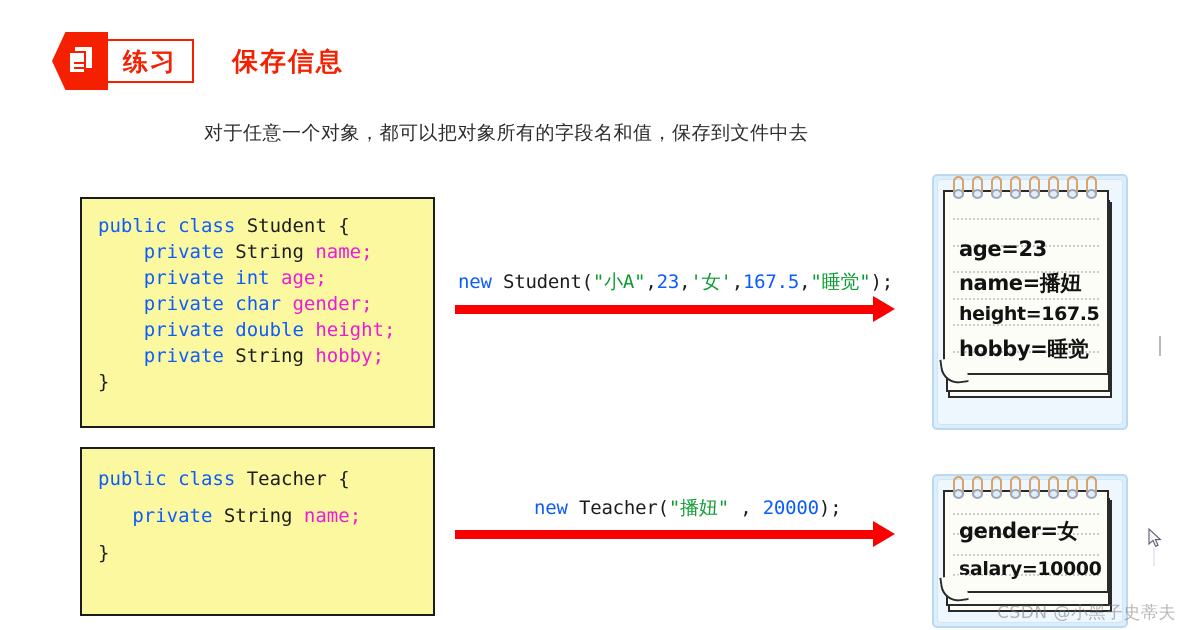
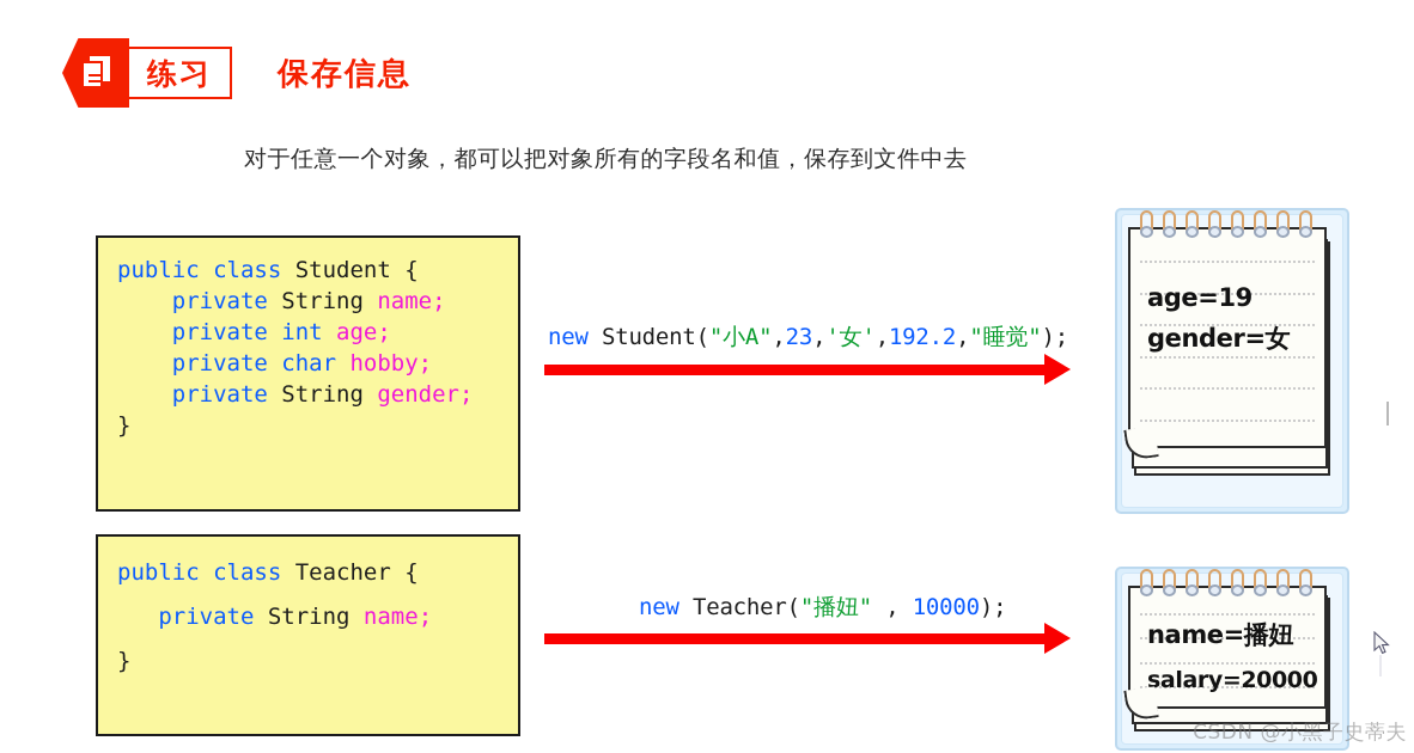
  练习
  保存信息
  对于任意一个对象，都可以把对象所有的字段名和值，保存到文件中去
  public class Student {
  private String name;
  private int age;
- private char gender;
+ private char hobby;
- private double height;
- private String hobby;
+ private String gender;
  }
  public class Teacher {
  private String name;
  }
- new Student("小A",23,'女',167.5,"睡觉");
+ new Student("小A",23,'女',192.2,"睡觉");
- new Teacher("播妞" , 20000);
+ new Teacher("播妞" , 10000);
- age=23
+ age=19
- name=播妞
+ gender=女
- height=167.5
- hobby=睡觉
- gender=女
+ name=播妞
- salary=10000
+ salary=20000
  CSDN @小黑子史蒂夫
